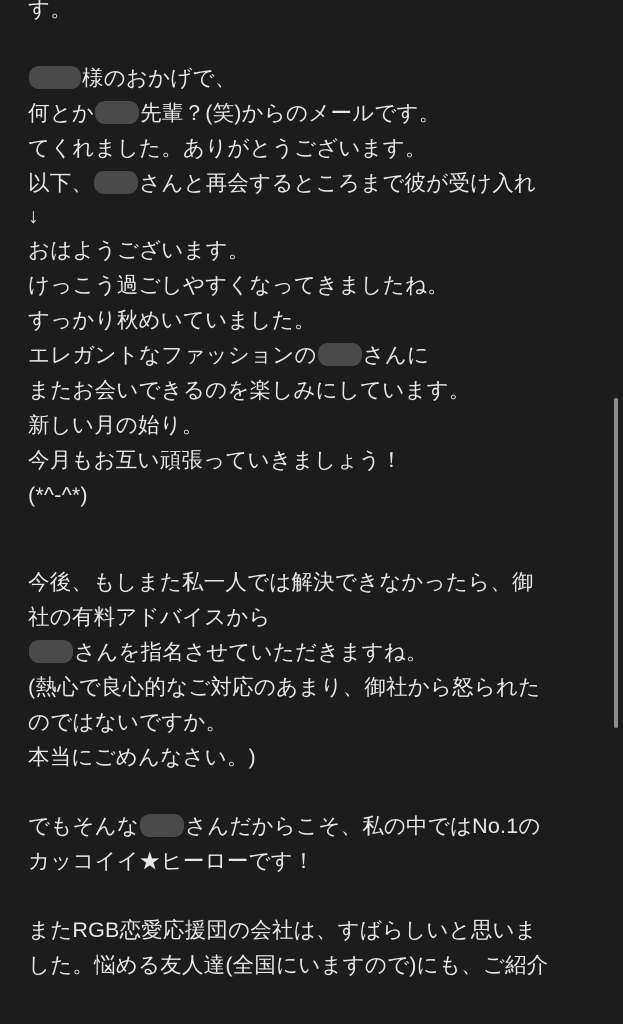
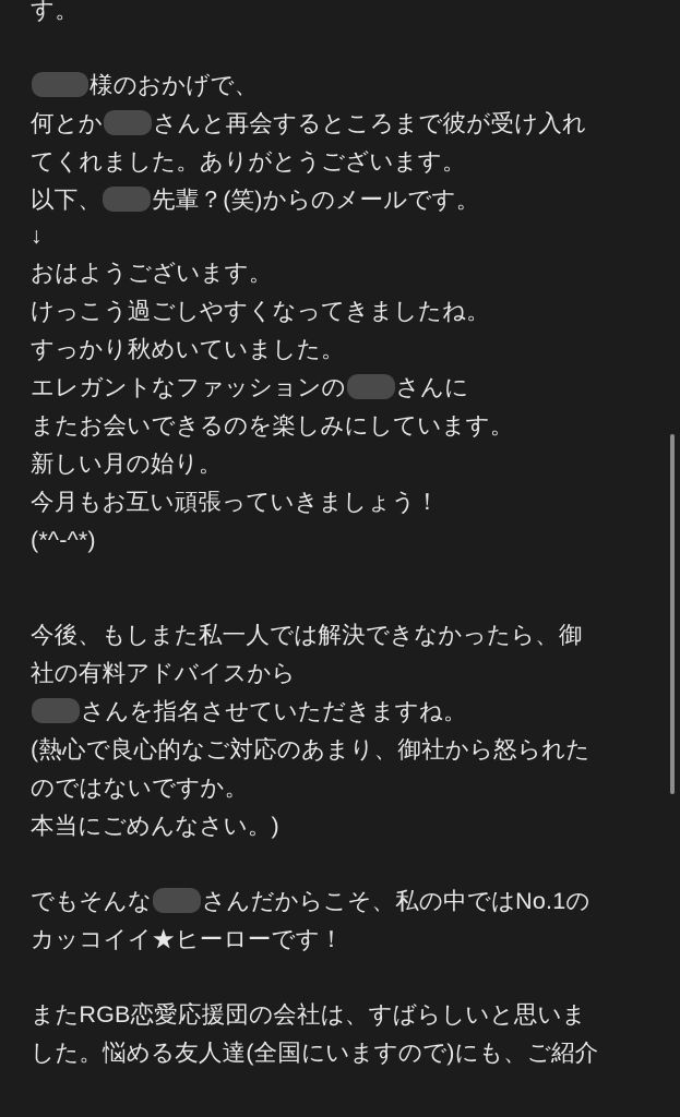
  す。
  様のおかげで、
- 何とか 先輩？(笑)からのメールです。
+ 何とか さんと再会するところまで彼が受け入れ
  てくれました。ありがとうございます。
- 以下、 さんと再会するところまで彼が受け入れ
+ 以下、 先輩？(笑)からのメールです。
  ↓
  おはようございます。
  けっこう過ごしやすくなってきましたね。
  すっかり秋めいていました。
  エレガントなファッションの さんに
  またお会いできるのを楽しみにしています。
  新しい月の始り。
  今月もお互い頑張っていきましょう！
  (*^‐^*)
  今後、もしまた私一人では解決できなかったら、御
  社の有料アドバイスから
  さんを指名させていただきますね。
  (熱心で良心的なご対応のあまり、御社から怒られた
  のではないですか。
  本当にごめんなさい。)
  でもそんな さんだからこそ、私の中ではNo.1の
  カッコイイ★ヒーローです！
  またRGB恋愛応援団の会社は、すばらしいと思いま
  した。悩める友人達(全国にいますので)にも、ご紹介
